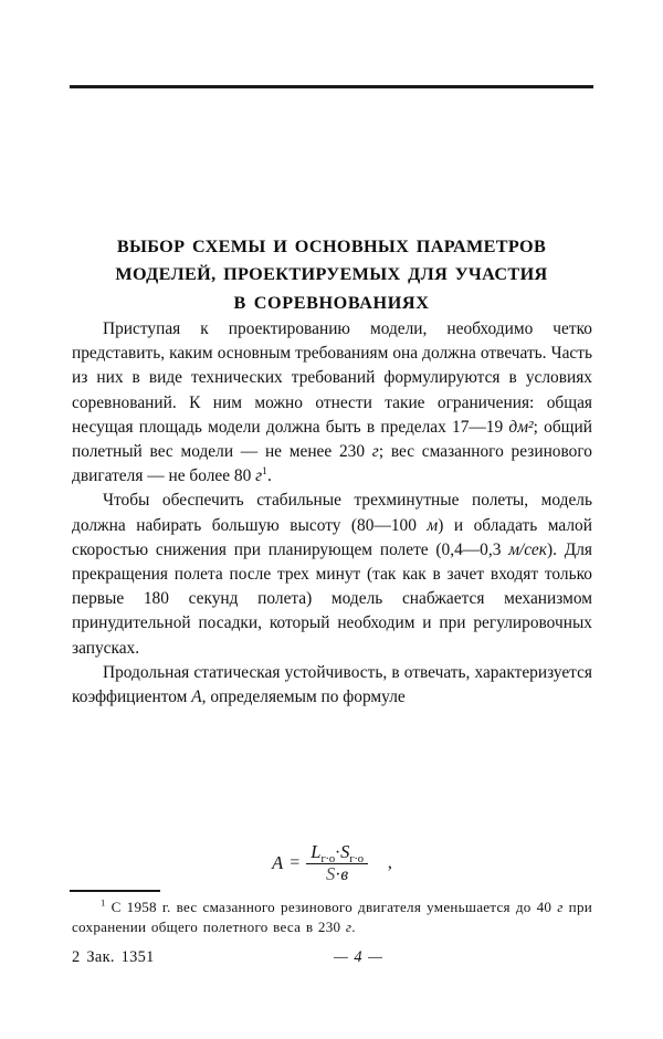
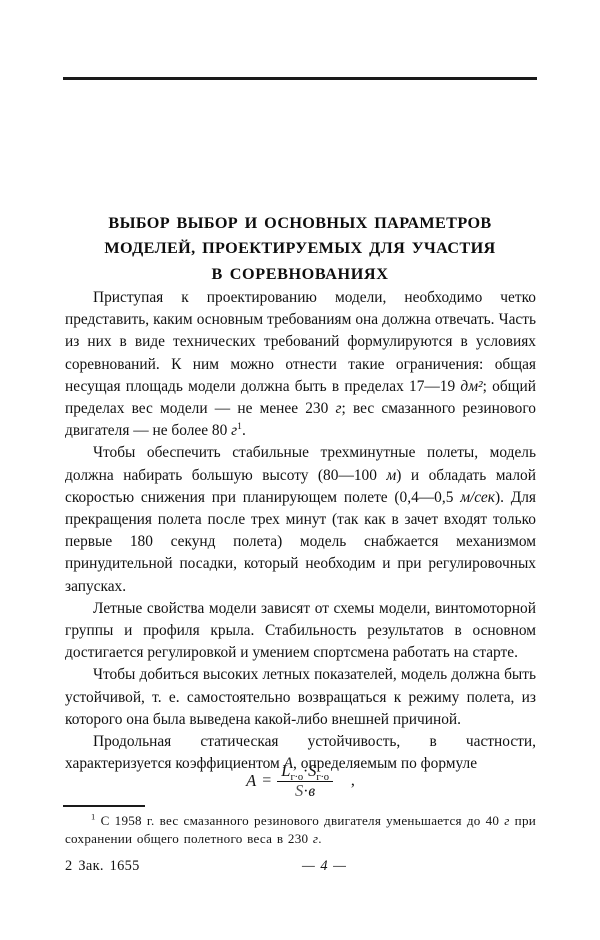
- ВЫБОР СХЕМЫ И ОСНОВНЫХ ПАРАМЕТРОВ
+ ВЫБОР ВЫБОР И ОСНОВНЫХ ПАРАМЕТРОВ
  МОДЕЛЕЙ, ПРОЕКТИРУЕМЫХ ДЛЯ УЧАСТИЯ
  В СОРЕВНОВАНИЯХ
- Приступая к проектированию модели, необходимо четко представить, каким основным требованиям она должна отвечать. Часть из них в виде технических требований формулируются в условиях соревнований. К ним можно отнести такие ограничения: общая несущая площадь модели должна быть в пределах 17—19 дм²; общий полетный вес модели — не менее 230 г; вес смазанного резинового двигателя — не более 80 г1.
+ Приступая к проектированию модели, необходимо четко представить, каким основным требованиям она должна отвечать. Часть из них в виде технических требований формулируются в условиях соревнований. К ним можно отнести такие ограничения: общая несущая площадь модели должна быть в пределах 17—19 дм²; общий пределах вес модели — не менее 230 г; вес смазанного резинового двигателя — не более 80 г1.
- Чтобы обеспечить стабильные трехминутные полеты, модель должна набирать большую высоту (80—100 м) и обладать малой скоростью снижения при планирующем полете (0,4—0,3 м/сек). Для прекращения полета после трех минут (так как в зачет входят только первые 180 секунд полета) модель снабжается механизмом принудительной посадки, который необходим и при регулировочных запусках.
+ Чтобы обеспечить стабильные трехминутные полеты, модель должна набирать большую высоту (80—100 м) и обладать малой скоростью снижения при планирующем полете (0,4—0,5 м/сек). Для прекращения полета после трех минут (так как в зачет входят только первые 180 секунд полета) модель снабжается механизмом принудительной посадки, который необходим и при регулировочных запусках.
+ Летные свойства модели зависят от схемы модели, винтомоторной группы и профиля крыла. Стабильность результатов в основном достигается регулировкой и умением спортсмена работать на старте.
+ Чтобы добиться высоких летных показателей, модель должна быть устойчивой, т. е. самостоятельно возвращаться к режиму полета, из которого она была выведена какой-либо внешней причиной.
- Продольная статическая устойчивость, в отвечать, характеризуется коэффициентом A, определяемым по формуле
+ Продольная статическая устойчивость, в частности, характеризуется коэффициентом A, определяемым по формуле
  A
  =
  Lг·о·Sг·о
  S·в
  ,
  1 С 1958 г. вес смазанного резинового двигателя уменьшается до 40 г при сохранении общего полетного веса в 230 г.
- 2 Зак. 1351
+ 2 Зак. 1655
  — 4 —
